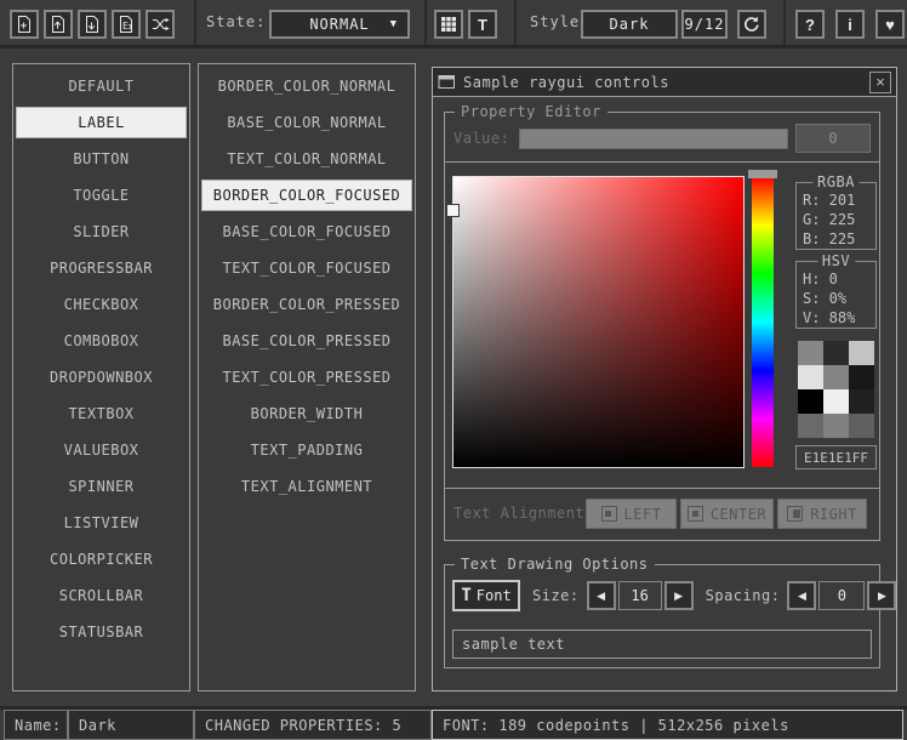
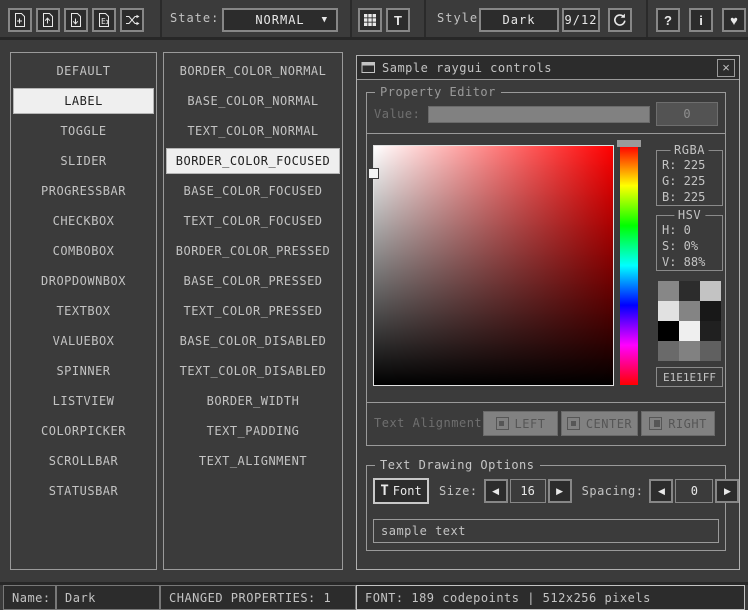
  E
  State:
  NORMAL
  ▼
  T
  Style
  Dark
  9/12
  ?
  i
  ♥
  DEFAULT
  LABEL
- BUTTON
  TOGGLE
  SLIDER
  PROGRESSBAR
  CHECKBOX
  COMBOBOX
  DROPDOWNBOX
  TEXTBOX
  VALUEBOX
  SPINNER
  LISTVIEW
  COLORPICKER
  SCROLLBAR
  STATUSBAR
  BORDER_COLOR_NORMAL
  BASE_COLOR_NORMAL
  TEXT_COLOR_NORMAL
  BORDER_COLOR_FOCUSED
  BASE_COLOR_FOCUSED
  TEXT_COLOR_FOCUSED
  BORDER_COLOR_PRESSED
  BASE_COLOR_PRESSED
  TEXT_COLOR_PRESSED
+ BASE_COLOR_DISABLED
+ TEXT_COLOR_DISABLED
  BORDER_WIDTH
  TEXT_PADDING
  TEXT_ALIGNMENT
  Sample raygui controls
  ×
  Property Editor
  Value:
  0
  RGBA
- R: 201
+ R: 225
  G: 225
  B: 225
  HSV
  H: 0
  S: 0%
  V: 88%
  E1E1E1FF
  Text Alignment
  LEFT
  CENTER
  RIGHT
  Text Drawing Options
  T
  Font
  Size:
  ◀
  16
  ▶
  Spacing:
  ◀
  0
  ▶
  sample text
  Name:
  Dark
- CHANGED PROPERTIES: 5
+ CHANGED PROPERTIES: 1
  FONT: 189 codepoints | 512x256 pixels
